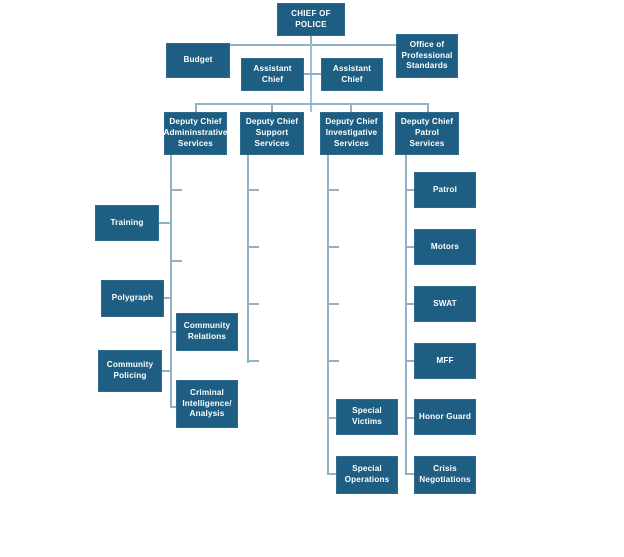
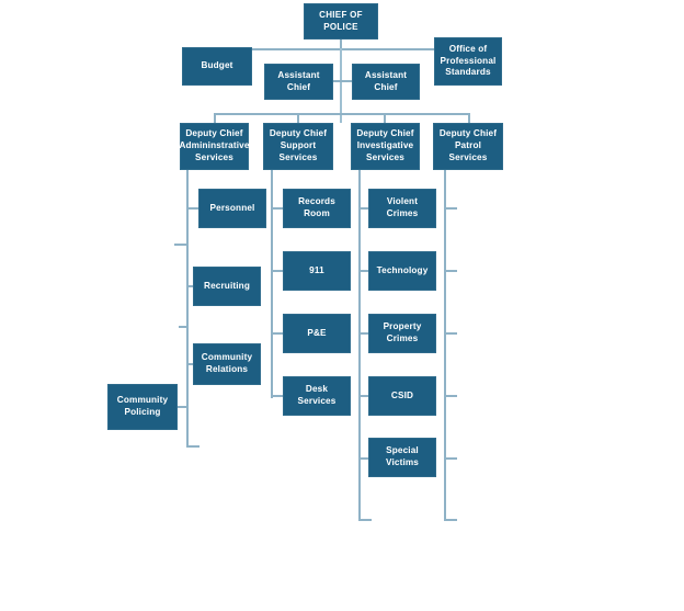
  CHIEF OF POLICE
  Budget
  Office of
  Professional
  Standards
  Assistant Chief
  Assistant Chief
  Deputy Chief
  Admininstrative
  Services
  Deputy Chief
  Support Services
  Deputy Chief
  Investigative
  Services
  Deputy Chief
  Patrol Services
+ Personnel
+ Recruiting
  Community
  Relations
- Criminal
- Intelligence/
- Analysis
- Training
- Polygraph
  Community
  Policing
+ Records Room
+ 911
+ P&E
+ Desk Services
+ Violent Crimes
+ Technology
+ Property Crimes
+ CSID
  Special Victims
- Special
- Operations
- Patrol
- Motors
- SWAT
- MFF
- Honor Guard
- Crisis
- Negotiations
